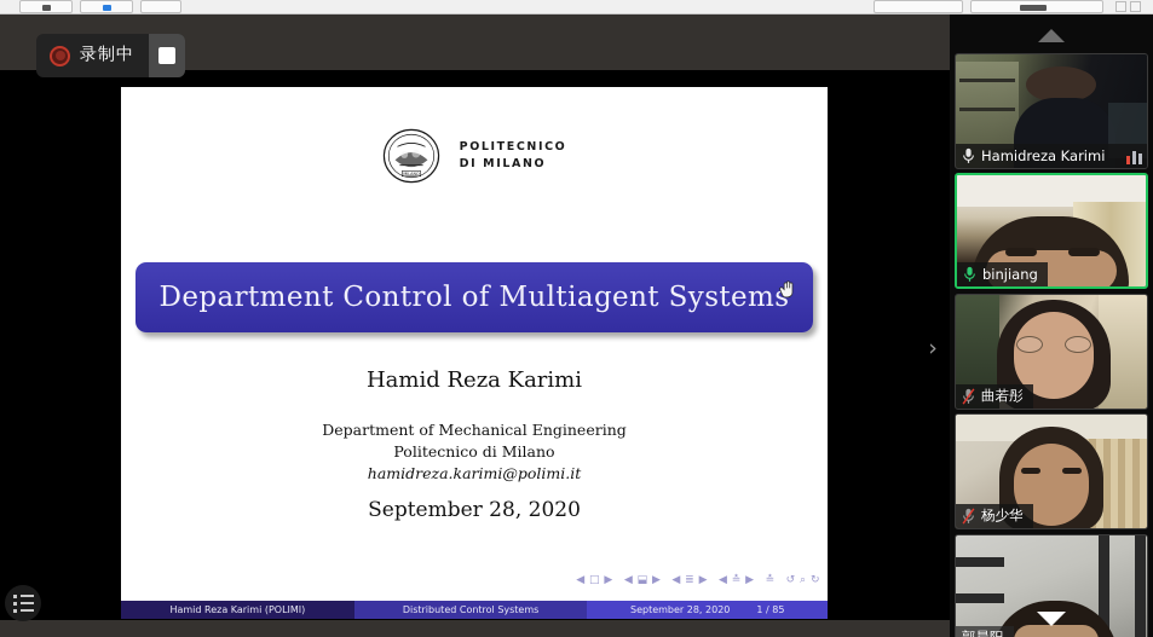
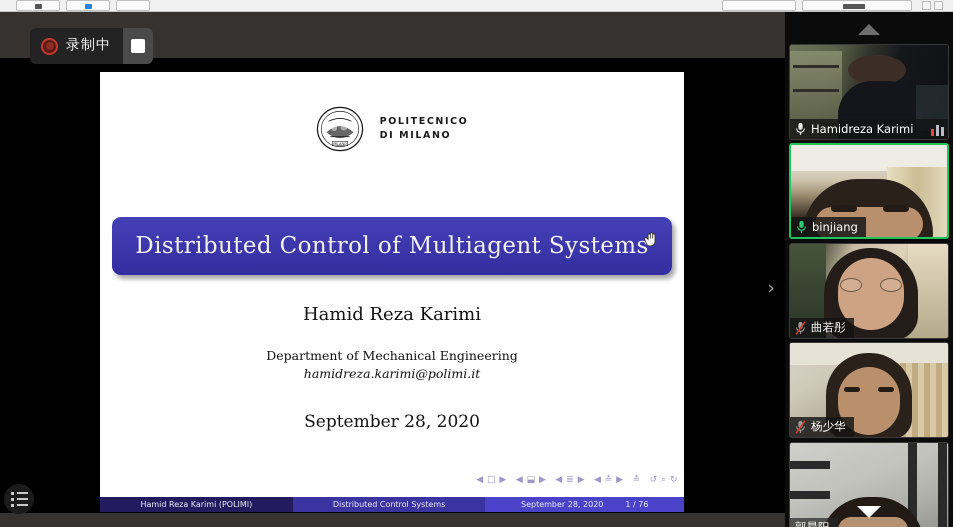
  录制中
  POLITECNICO
  DI MILANO
- Department Control of Multiagent Systems
+ Distributed Control of Multiagent Systems
  Hamid Reza Karimi
  Department of Mechanical Engineering
- Politecnico di Milano
  hamidreza.karimi@polimi.it
  September 28, 2020
  ◀ □ ▶
  ◀ ⬓ ▶
  ◀ ≣ ▶
  ◀ ≛ ▶
  ≛
  ↺ ⌕ ↻
  Hamid Reza Karimi (POLIMI)
  Distributed Control Systems
  September 28, 2020
- 1 / 85
+ 1 / 76
  ›
  Hamidreza Karimi
  binjiang
  曲若彤
  杨少华
